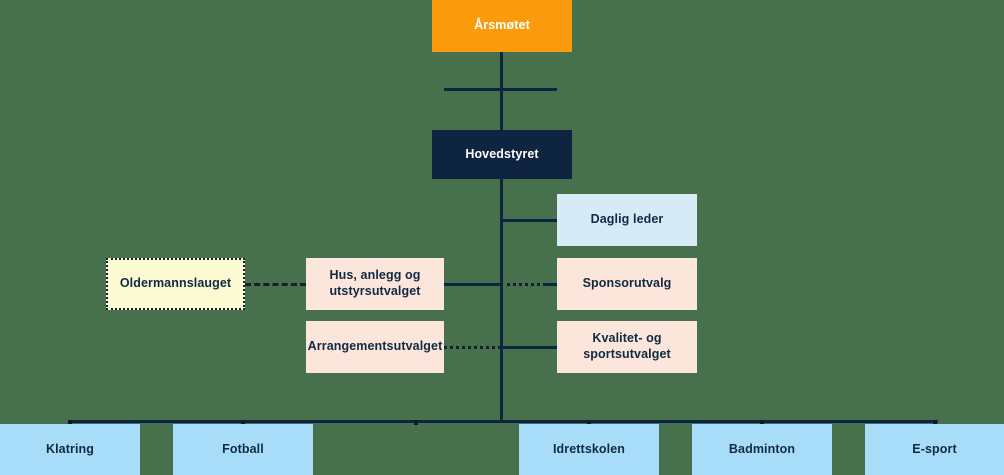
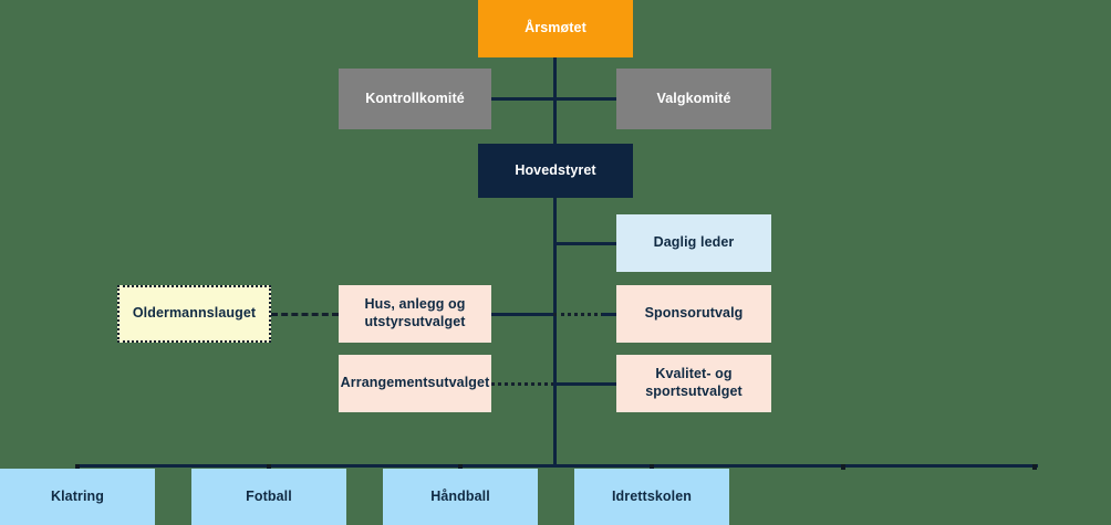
  Årsmøtet
+ Kontrollkomité
+ Valgkomité
  Hovedstyret
  Daglig leder
  Sponsorutvalg
  Kvalitet- og sportsutvalget
  Hus, anlegg og utstyrsutvalget
  Arrangementsutvalget
  Oldermannslauget
  Klatring
  Fotball
+ Håndball
  Idrettskolen
- Badminton
- E-sport
